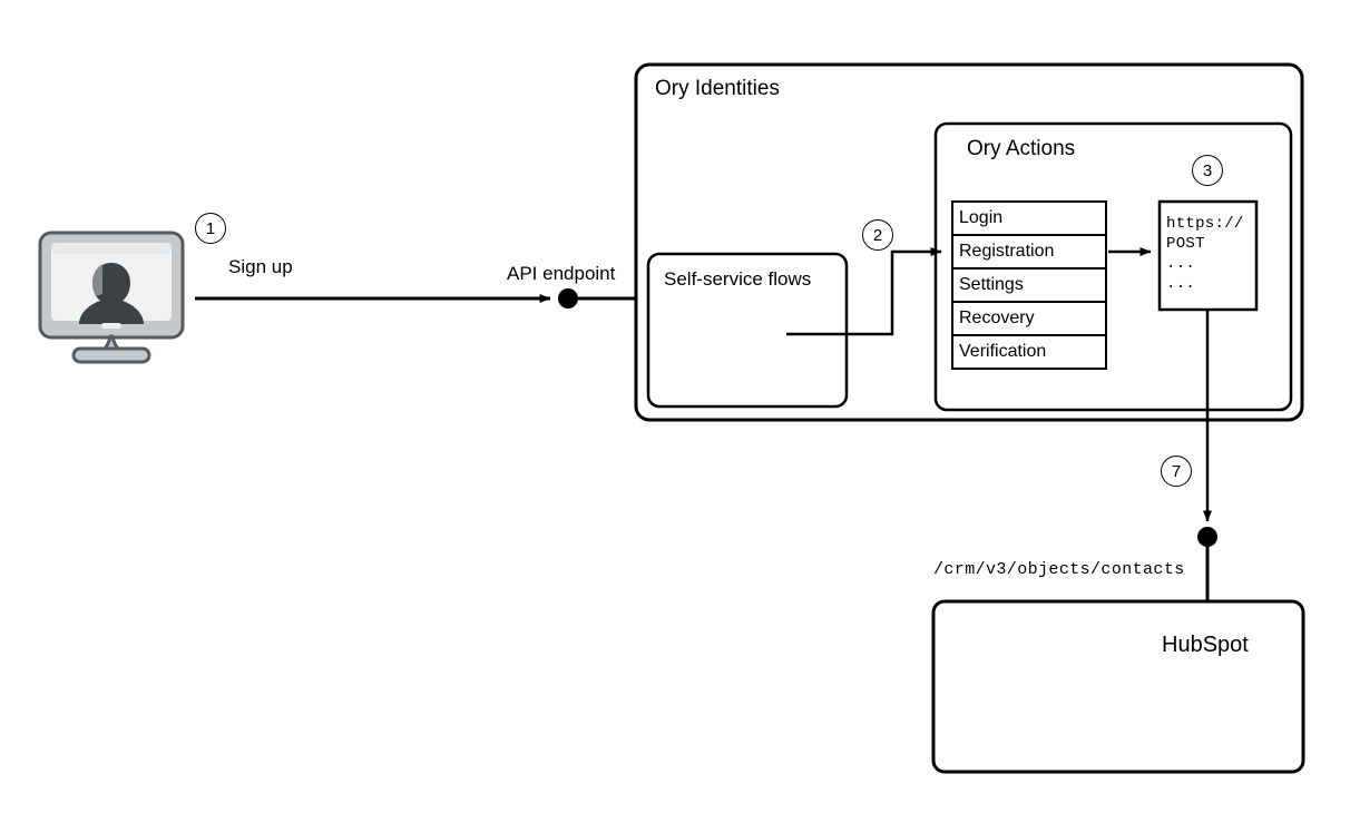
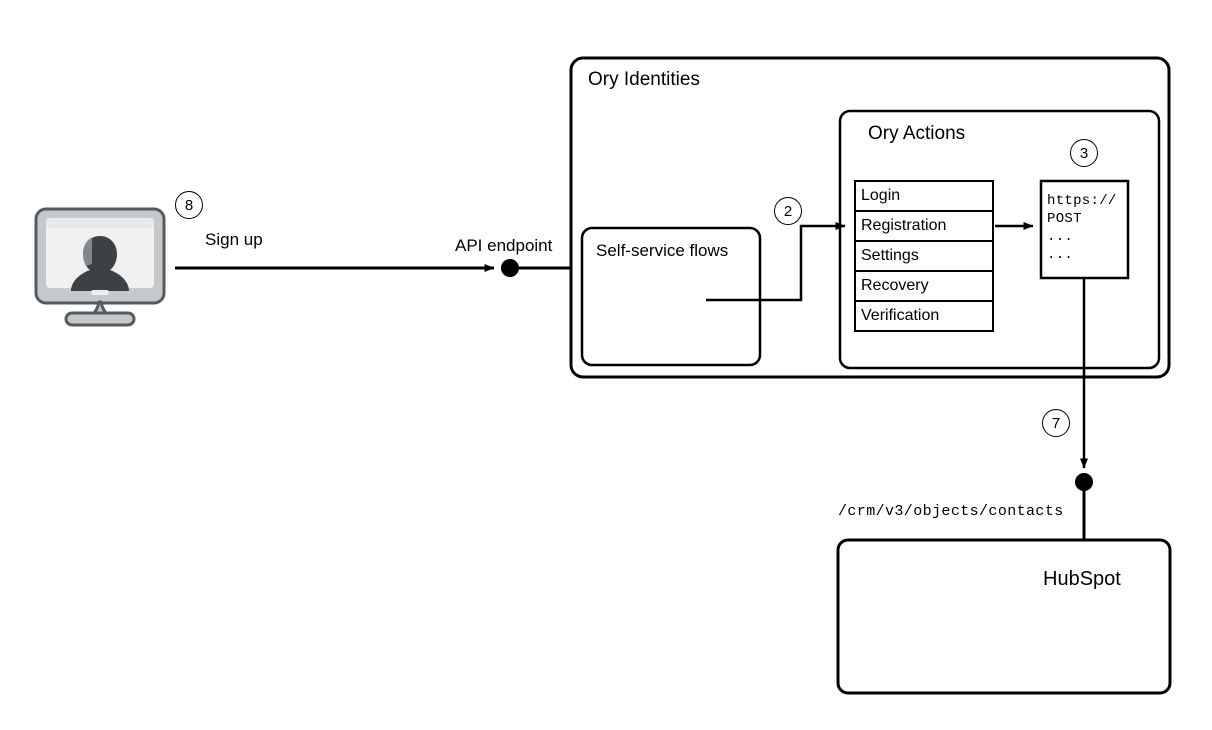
- 1
+ 8
  2
  3
  7
  Sign up
  API endpoint
  /crm/v3/objects/contacts
  Ory Identities
  Ory Actions
  Self-service flows
  Login
  Registration
  Settings
  Recovery
  Verification
  https://
  POST
  ...
  ...
  HubSpot
